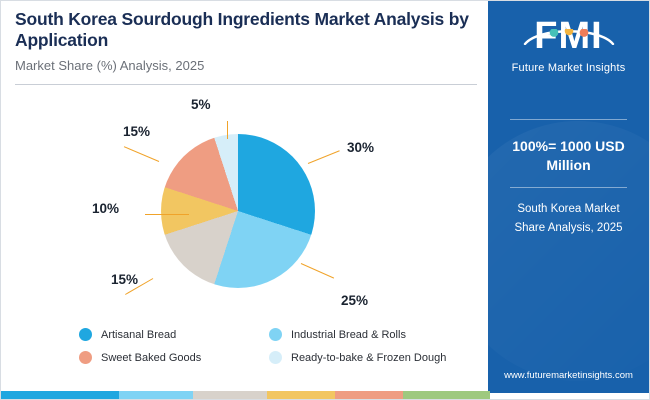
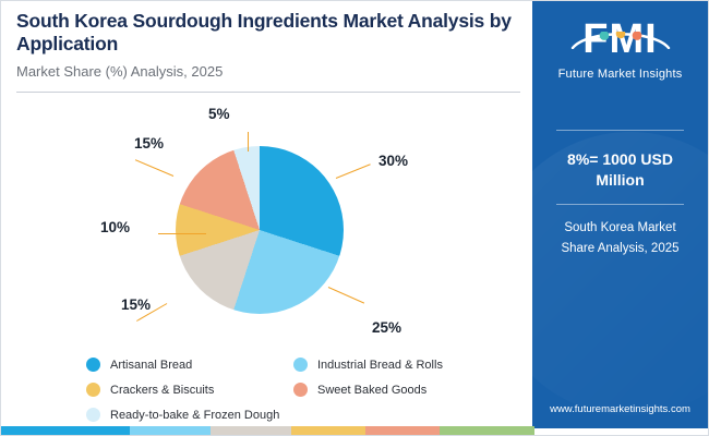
  South Korea Sourdough Ingredients Market Analysis by Application
  Market Share (%) Analysis, 2025
  30%
  25%
  15%
  10%
  15%
  5%
  Artisanal Bread
  Industrial Bread & Rolls
+ Crackers & Biscuits
  Sweet Baked Goods
  Ready-to-bake & Frozen Dough
  Future Market Insights
- 100%= 1000 USD
+ 8%= 1000 USD
  Million
  South Korea Market
  Share Analysis, 2025
  www.futuremarketinsights.com
